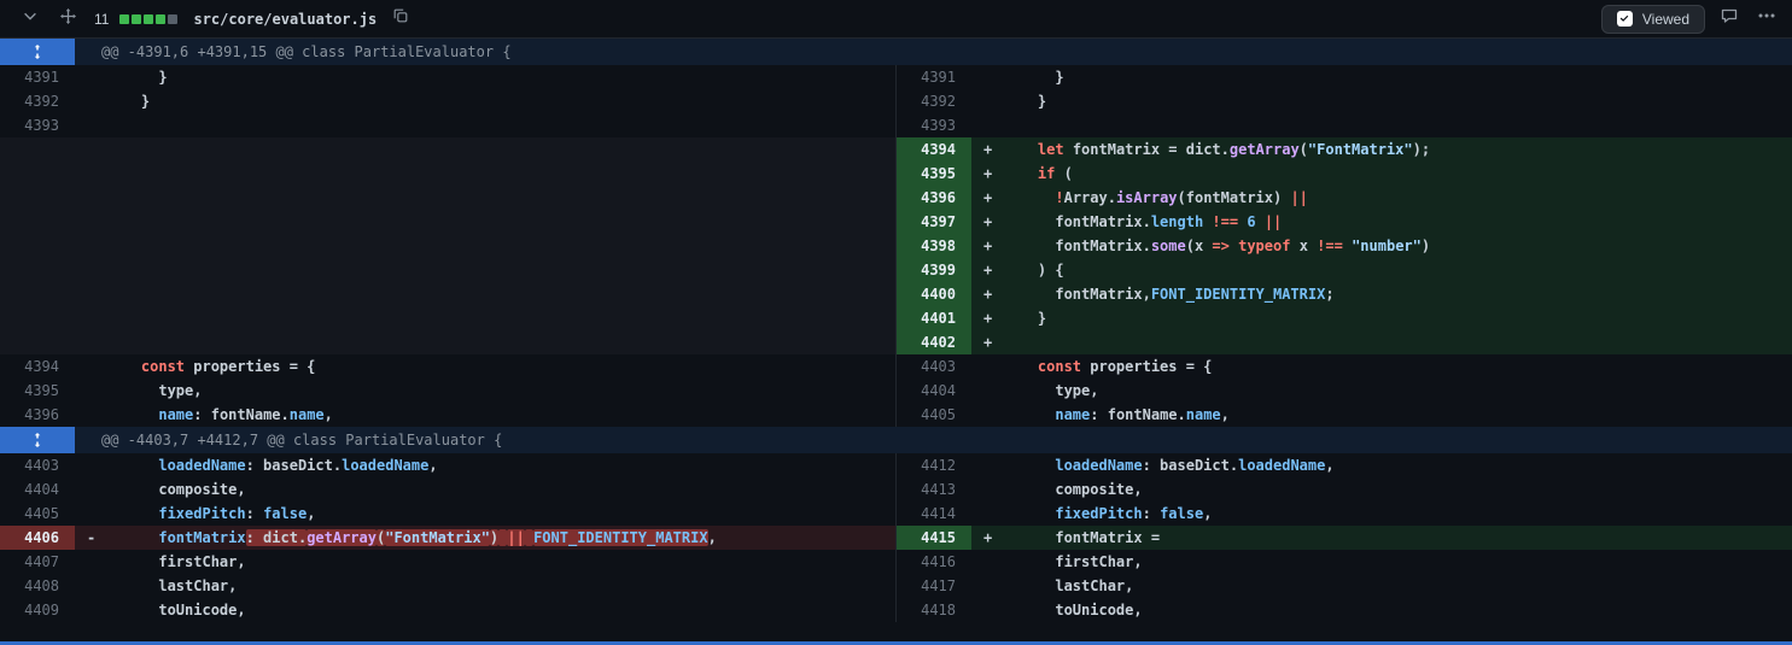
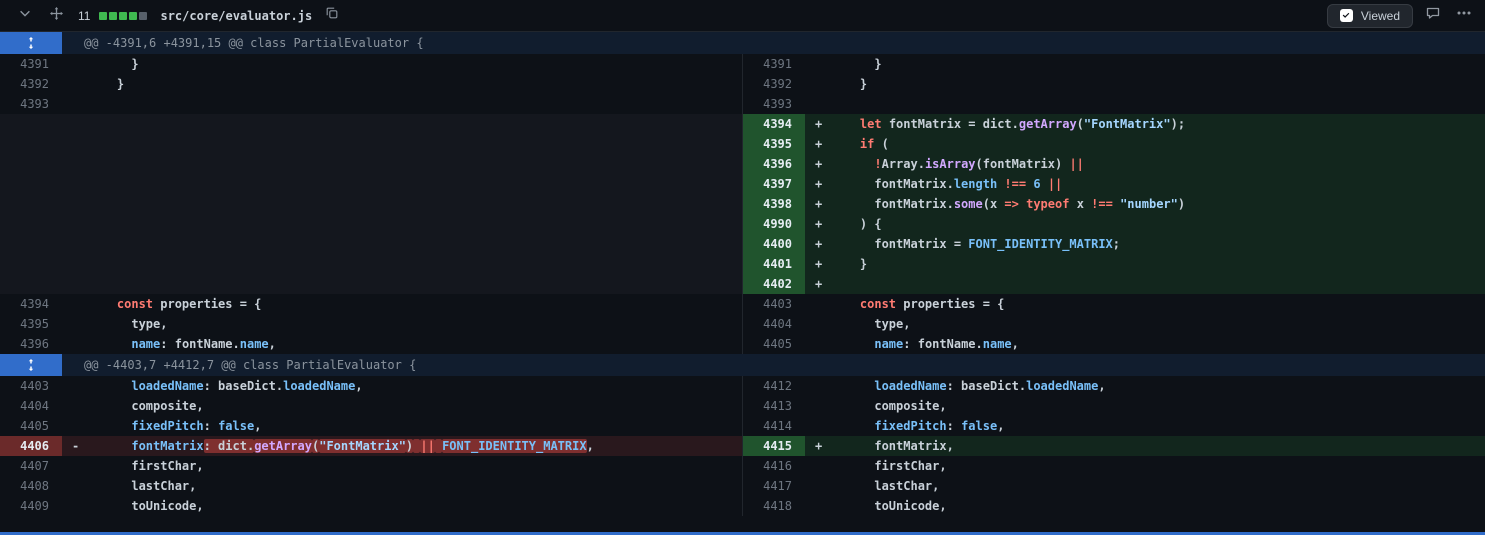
  11
  src/core/evaluator.js
  Viewed
  @@ -4391,6 +4391,15 @@ class PartialEvaluator {
  4391
  }
  4391
  }
  4392
  }
  4392
  }
  4393
  4393
  4394
  +
  let fontMatrix = dict.getArray("FontMatrix");
  4395
  +
  if (
  4396
  +
  !Array.isArray(fontMatrix) ||
  4397
  +
  fontMatrix.length !== 6 ||
  4398
  +
  fontMatrix.some(x => typeof x !== "number")
- 4399
+ 4990
  +
  ) {
  4400
  +
- fontMatrix,FONT_IDENTITY_MATRIX;
+ fontMatrix = FONT_IDENTITY_MATRIX;
  4401
  +
  }
  4402
  +
  4394
  const properties = {
  4403
  const properties = {
  4395
  type,
  4404
  type,
  4396
  name: fontName.name,
  4405
  name: fontName.name,
  @@ -4403,7 +4412,7 @@ class PartialEvaluator {
  4403
  loadedName: baseDict.loadedName,
  4412
  loadedName: baseDict.loadedName,
  4404
  composite,
  4413
  composite,
  4405
  fixedPitch: false,
  4414
  fixedPitch: false,
  4406
  -
  fontMatrix: dict.getArray("FontMatrix") || FONT_IDENTITY_MATRIX,
  4415
  +
- fontMatrix =
+ fontMatrix,
  4407
  firstChar,
  4416
  firstChar,
  4408
  lastChar,
  4417
  lastChar,
  4409
  toUnicode,
  4418
  toUnicode,
